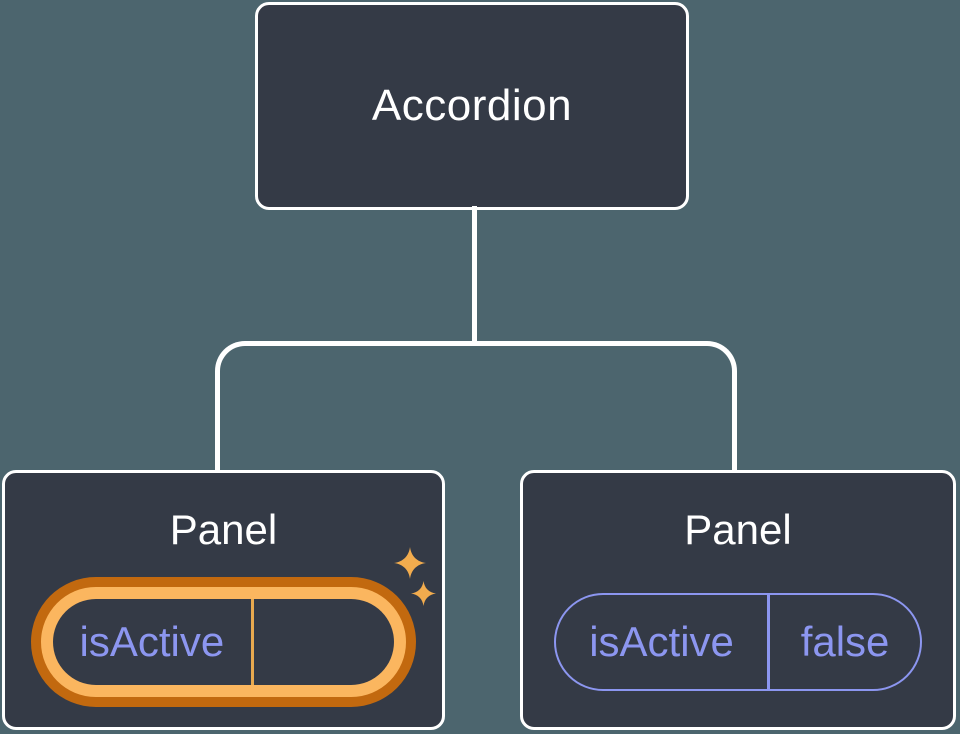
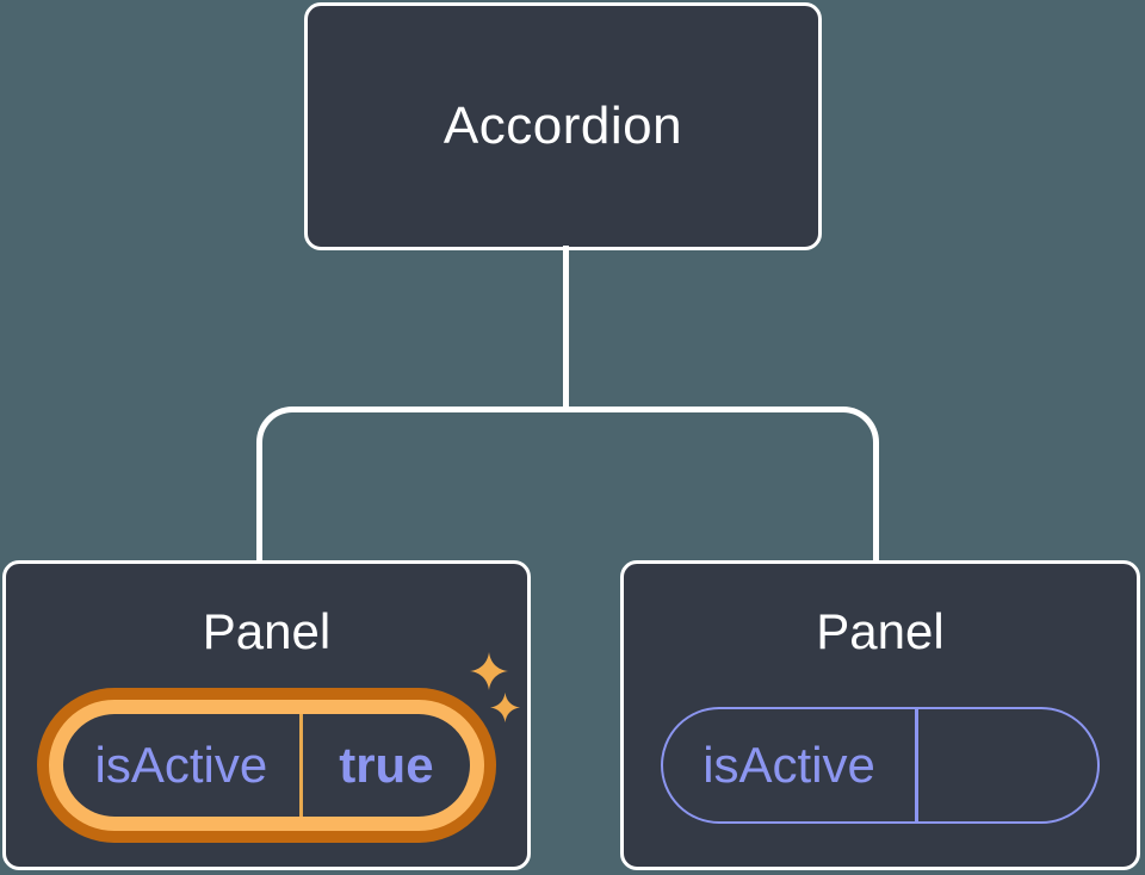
  Accordion
  Panel
  isActive
+ true
  Panel
  isActive
- false
